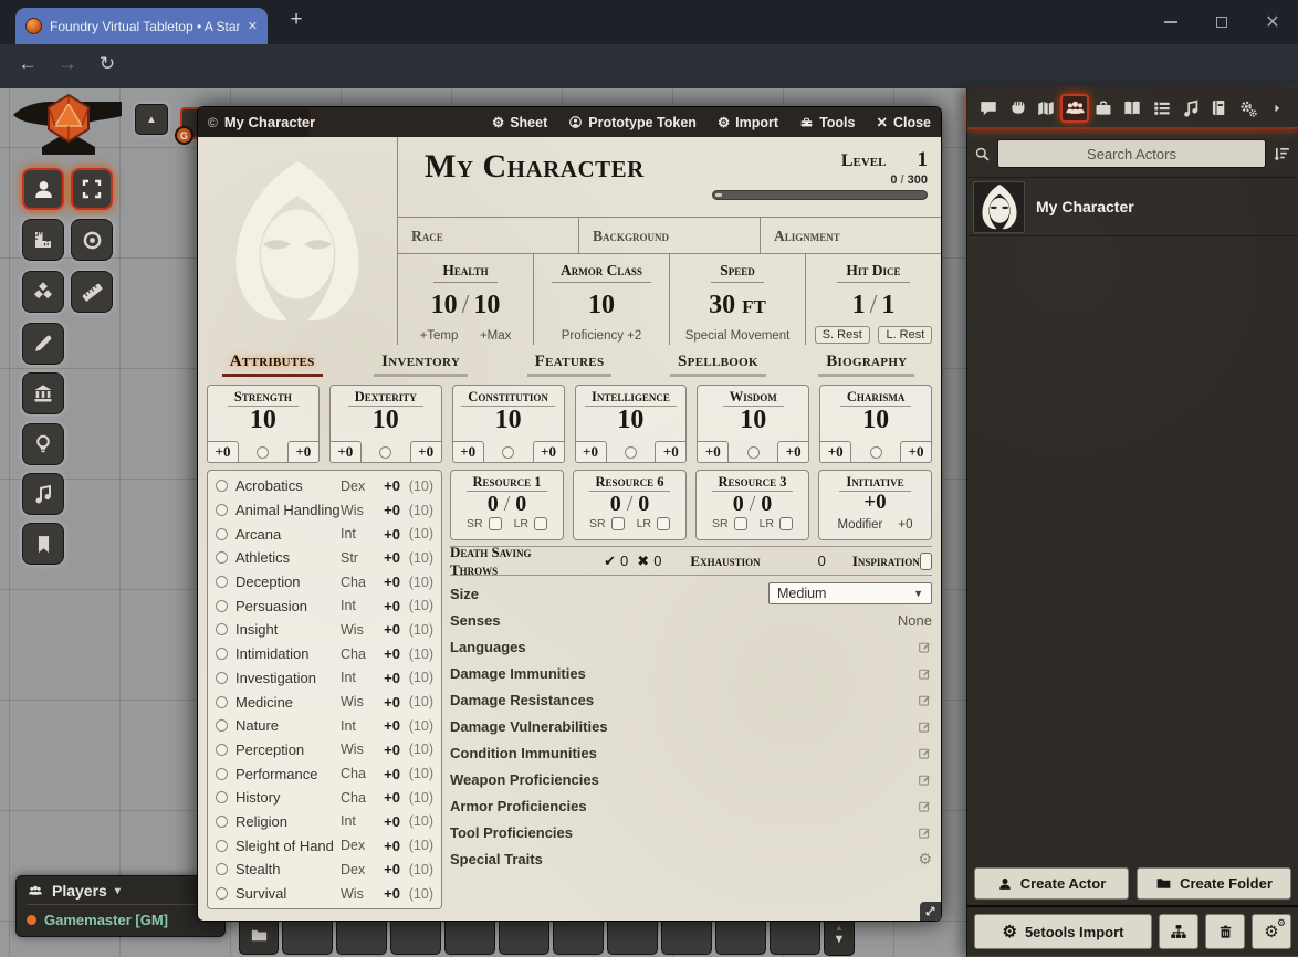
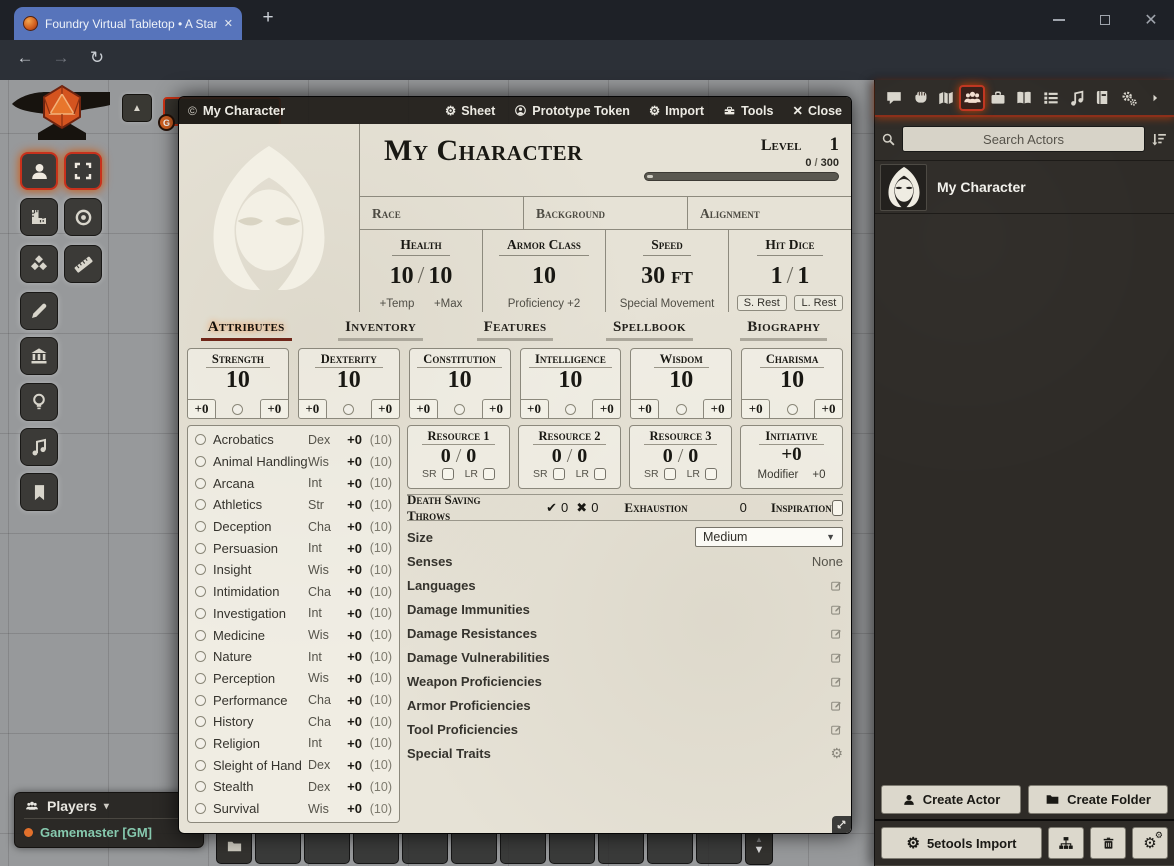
  Foundry Virtual Tabletop • A Sta
  ✕
  +
  ✕
  ←
  →
  ↻
  ▲
  G
  Players
  ▾
  Gamemaster [GM]
  ▲
  ▼
  ©
  My Character
  ⚙
  Sheet
  Prototype Token
  ⚙
  Import
  Tools
  ✕
  Close
  My Character
  Level
  1
  0 / 300
  Race
  Background
  Alignment
  Health
  10 / 10
  +Temp
  +Max
  Armor Class
  10
  Proficiency +2
  Speed
  30 ft
  Special Movement
  Hit Dice
  1 / 1
  S. Rest
  L. Rest
  Attributes
  Inventory
  Features
  Spellbook
  Biography
  Strength
  10
  +0
  +0
  Dexterity
  10
  +0
  +0
  Constitution
  10
  +0
  +0
  Intelligence
  10
  +0
  +0
  Wisdom
  10
  +0
  +0
  Charisma
  10
  +0
  +0
  Acrobatics
  Dex
  +0
  (10)
  Animal Handling
  Wis
  +0
  (10)
  Arcana
  Int
  +0
  (10)
  Athletics
  Str
  +0
  (10)
  Deception
  Cha
  +0
  (10)
  Persuasion
  Int
  +0
  (10)
  Insight
  Wis
  +0
  (10)
  Intimidation
  Cha
  +0
  (10)
  Investigation
  Int
  +0
  (10)
  Medicine
  Wis
  +0
  (10)
  Nature
  Int
  +0
  (10)
  Perception
  Wis
  +0
  (10)
  Performance
  Cha
  +0
  (10)
  History
  Cha
  +0
  (10)
  Religion
  Int
  +0
  (10)
  Sleight of Hand
  Dex
  +0
  (10)
  Stealth
  Dex
  +0
  (10)
  Survival
  Wis
  +0
  (10)
  Resource 1
  0 / 0
  SR
  LR
- Resource 6
+ Resource 2
  0 / 0
  SR
  LR
  Resource 3
  0 / 0
  SR
  LR
  Initiative
  +0
  Modifier
  +0
  Death Saving Throws
  ✔
  0
  ✖
  0
  Exhaustion
  0
  Inspiration
  Size
  Medium
  ▼
  Senses
  None
  Languages
  Damage Immunities
  Damage Resistances
  Damage Vulnerabilities
- Condition Immunities
  Weapon Proficiencies
  Armor Proficiencies
  Tool Proficiencies
  Special Traits
  ⚙
  Search Actors
  My Character
  Create Actor
  Create Folder
  ⚙
  5etools Import
  ⚙
  ⚙
